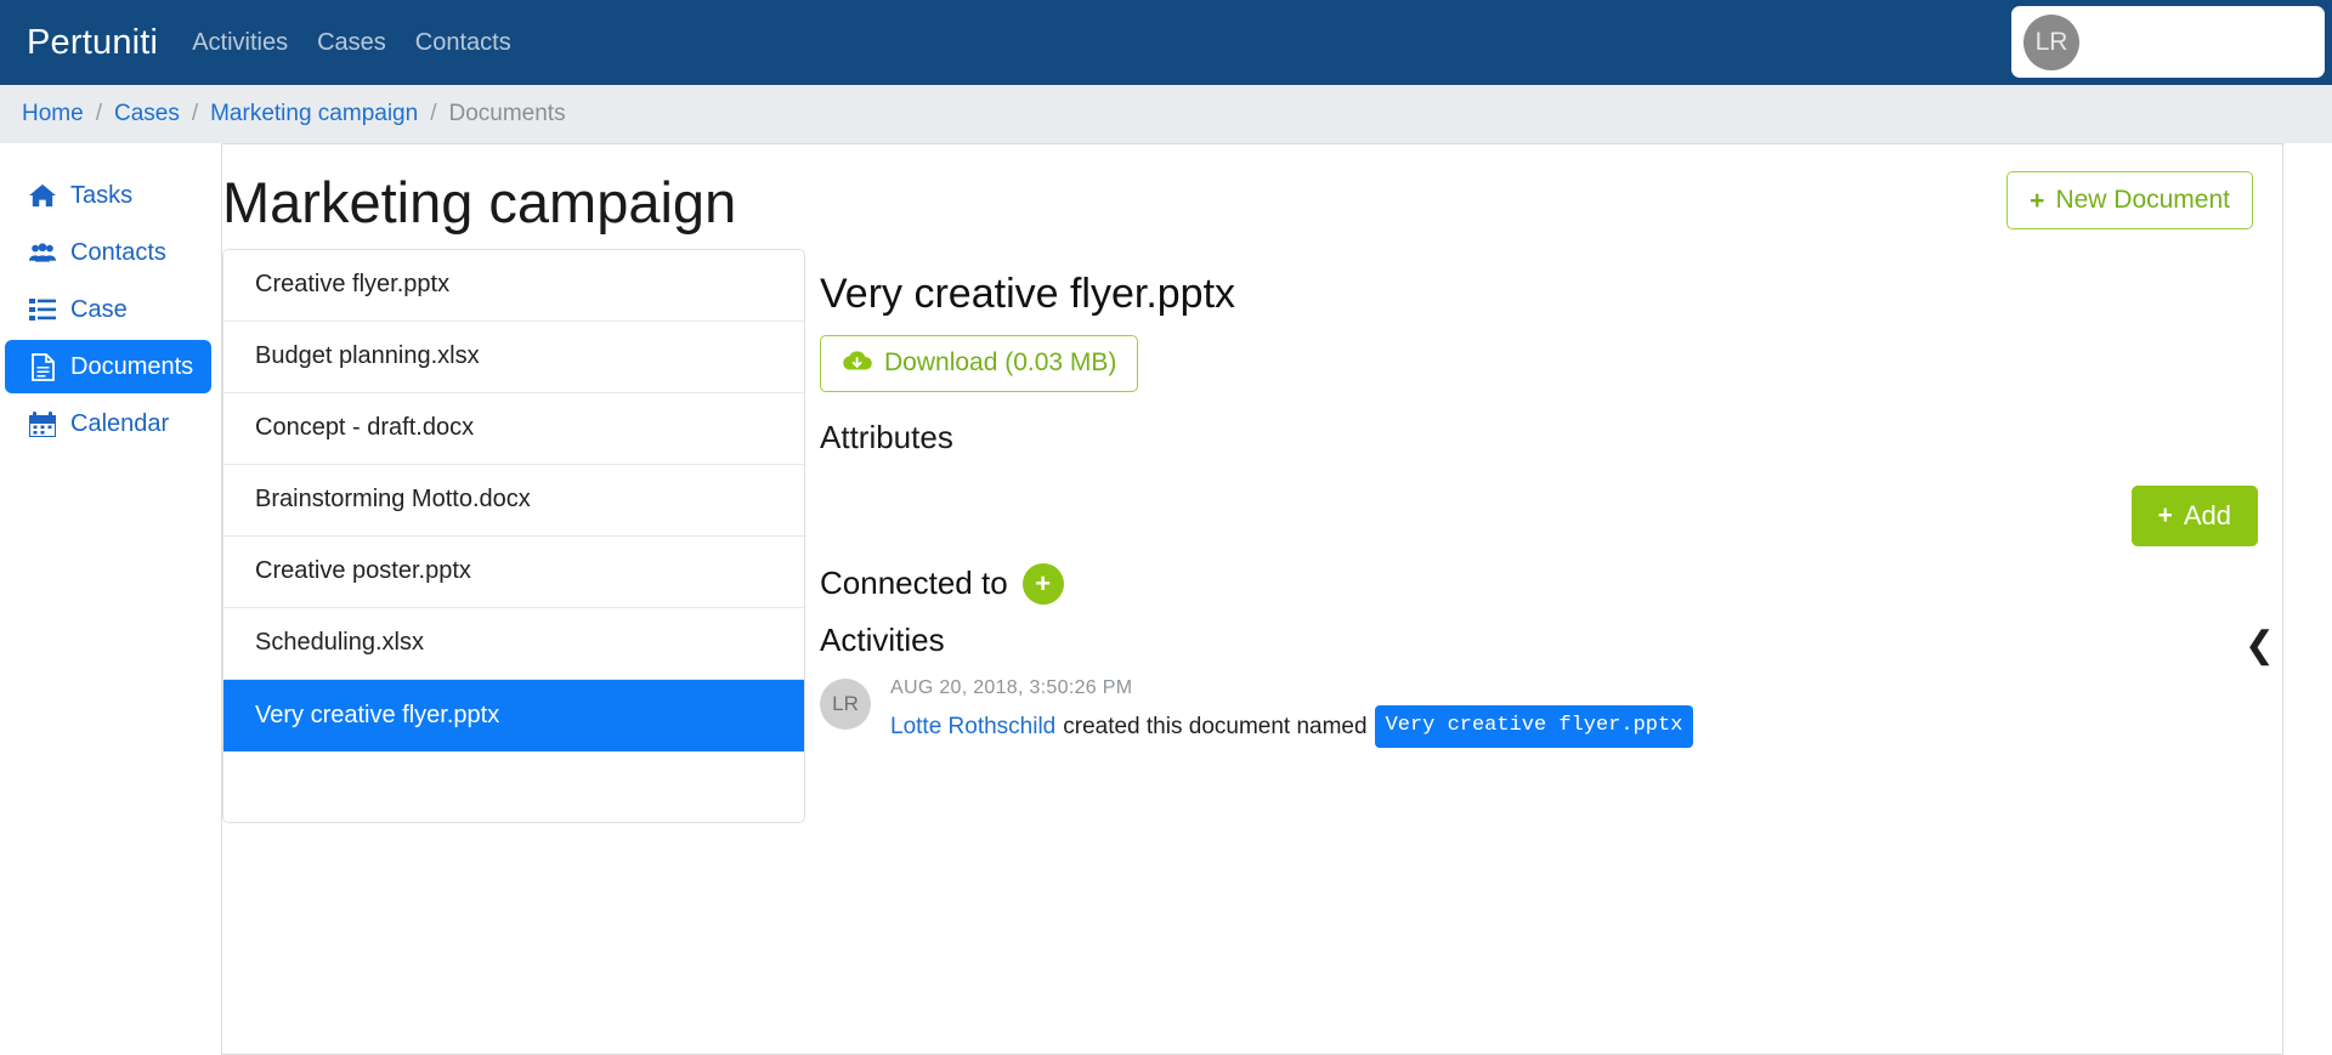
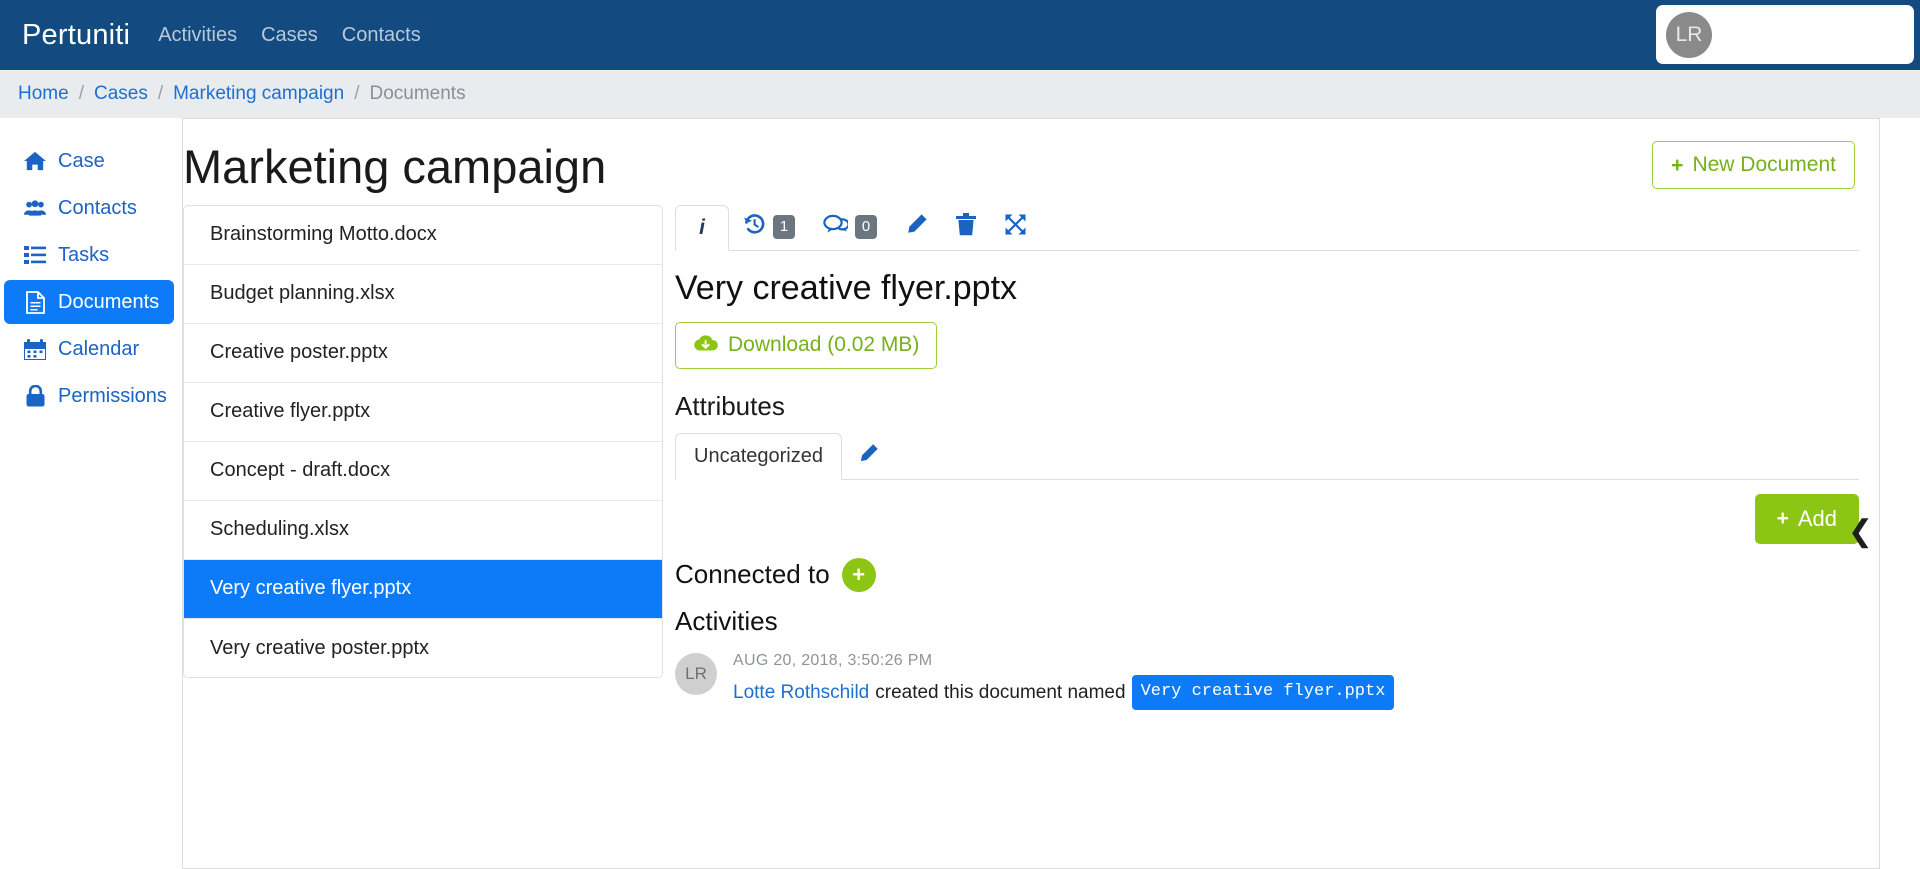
  Pertuniti
  Activities
  Cases
  Contacts
  LR
  Home
  /
  Cases
  /
  Marketing campaign
  /
  Documents
- Tasks
+ Case
  Contacts
- Case
+ Tasks
  Documents
  Calendar
+ Permissions
  Marketing campaign
  +
  New Document
- Creative flyer.pptx
+ Brainstorming Motto.docx
  Budget planning.xlsx
- Concept - draft.docx
+ Creative poster.pptx
- Brainstorming Motto.docx
+ Creative flyer.pptx
- Creative poster.pptx
+ Concept - draft.docx
  Scheduling.xlsx
  Very creative flyer.pptx
+ Very creative poster.pptx
+ i
+ 1
+ 0
  Very creative flyer.pptx
- Download (0.03 MB)
+ Download (0.02 MB)
  Attributes
+ Uncategorized
  +
  Add
  Connected to
  +
  Activities
  LR
  AUG 20, 2018, 3:50:26 PM
  Lotte Rothschild
  created this document named
  Very creative flyer.pptx
  ❮
